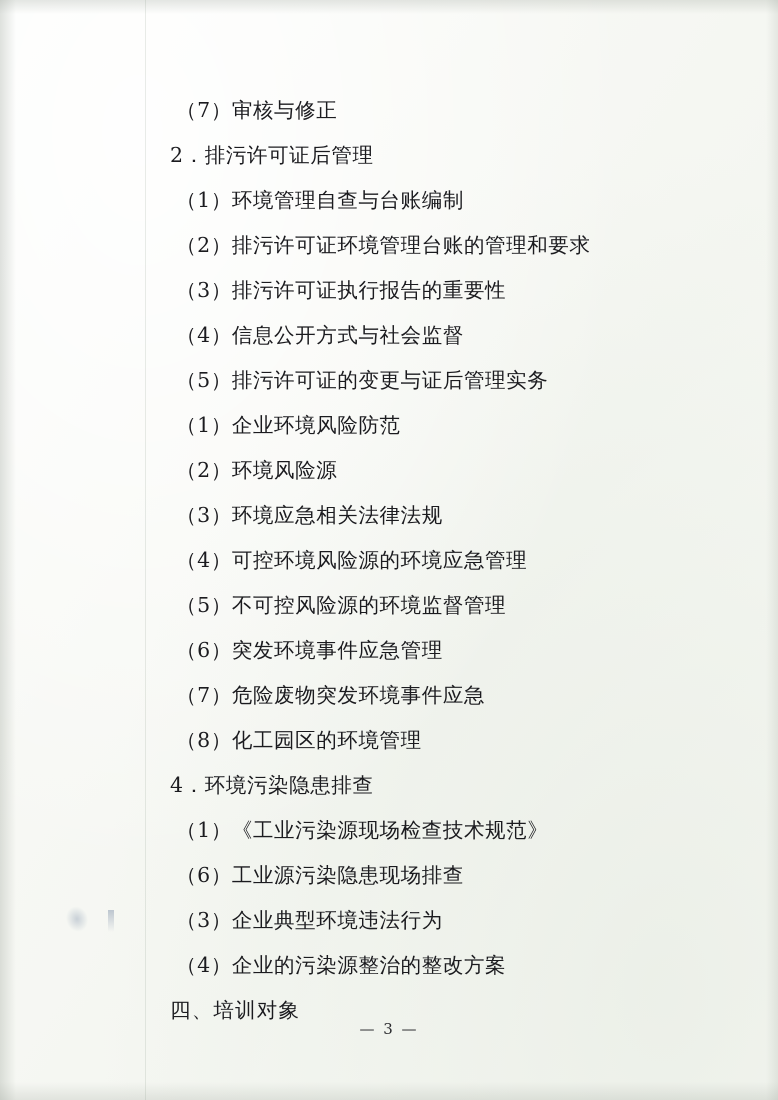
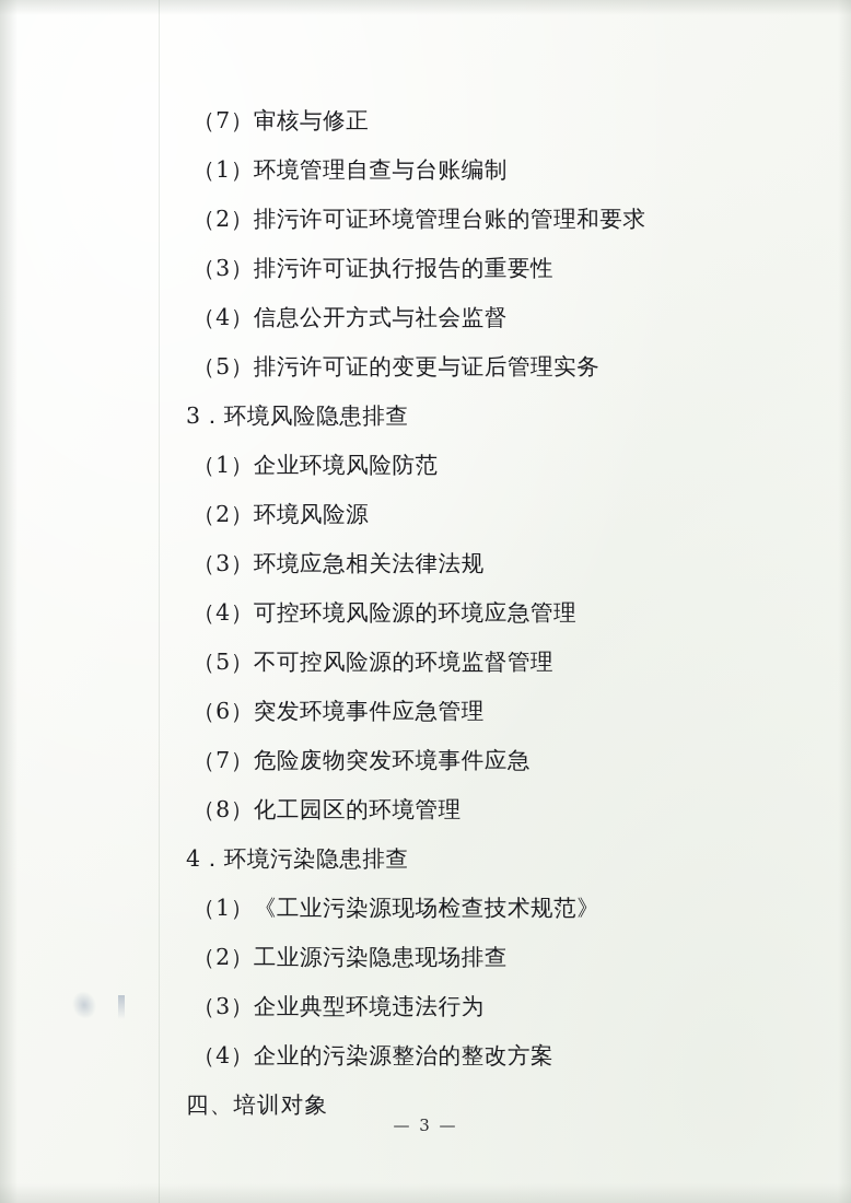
  （7）审核与修正
- 2．排污许可证后管理
  （1）环境管理自查与台账编制
  （2）排污许可证环境管理台账的管理和要求
  （3）排污许可证执行报告的重要性
  （4）信息公开方式与社会监督
  （5）排污许可证的变更与证后管理实务
+ 3．环境风险隐患排查
  （1）企业环境风险防范
  （2）环境风险源
  （3）环境应急相关法律法规
  （4）可控环境风险源的环境应急管理
  （5）不可控风险源的环境监督管理
  （6）突发环境事件应急管理
  （7）危险废物突发环境事件应急
  （8）化工园区的环境管理
  4．环境污染隐患排查
  （1）《工业污染源现场检查技术规范》
- （6）工业源污染隐患现场排查
+ （2）工业源污染隐患现场排查
  （3）企业典型环境违法行为
  （4）企业的污染源整治的整改方案
  四、培训对象
  — 3 —
